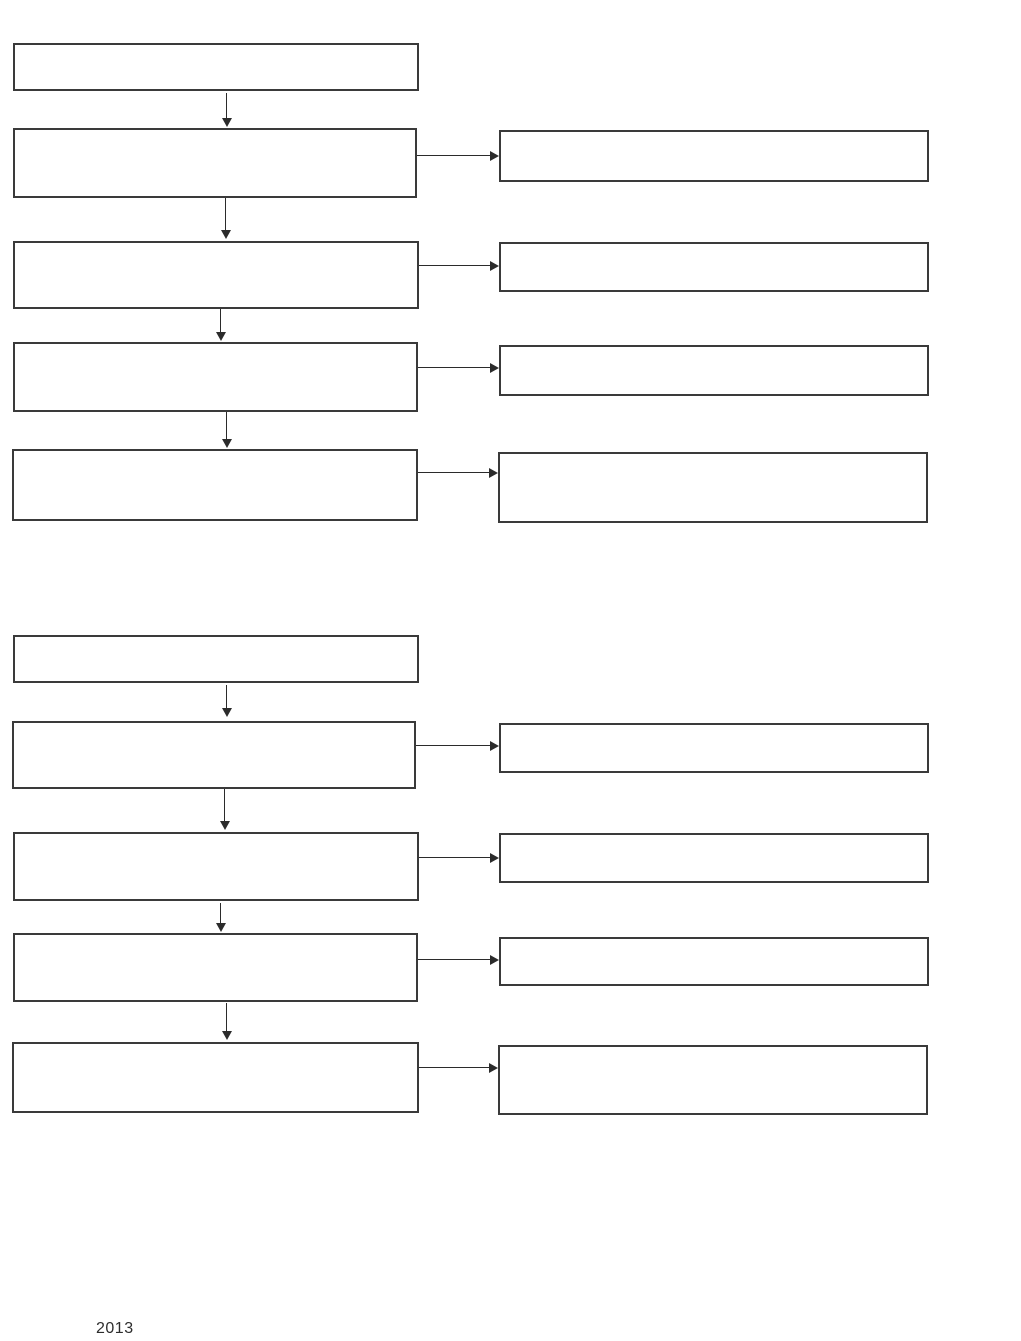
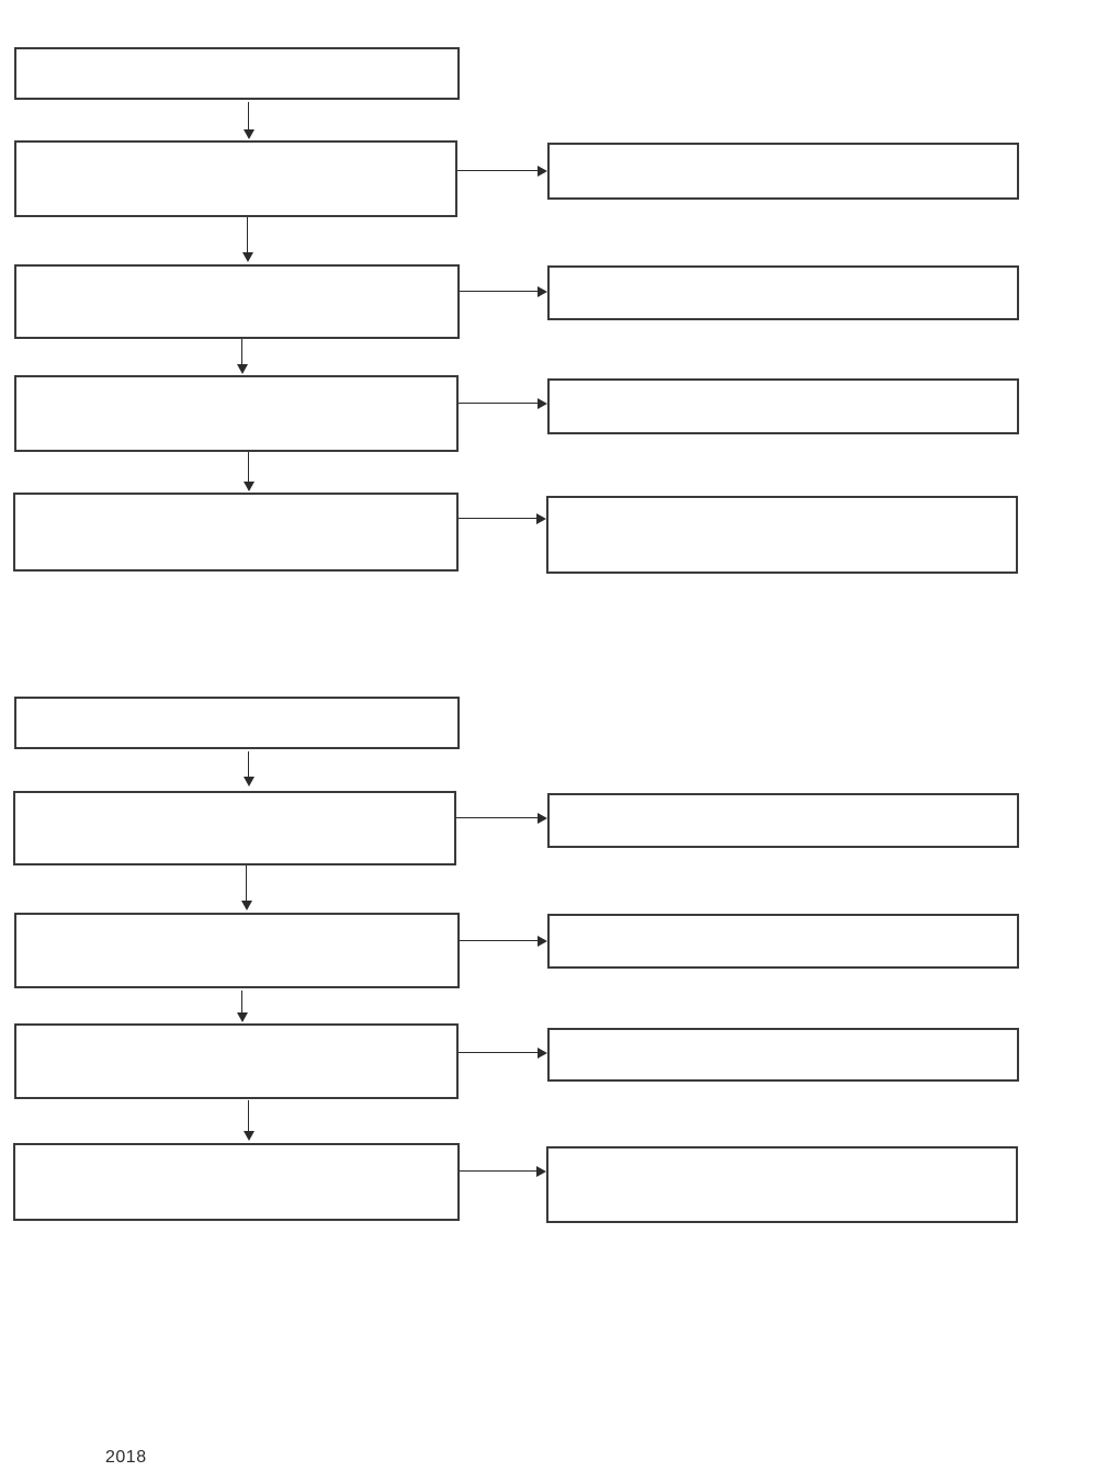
- 2013
+ 2018
